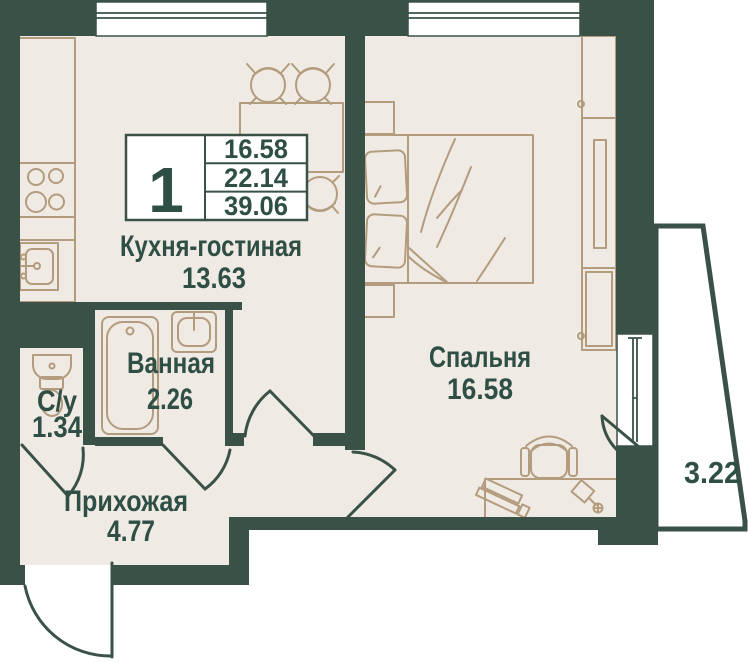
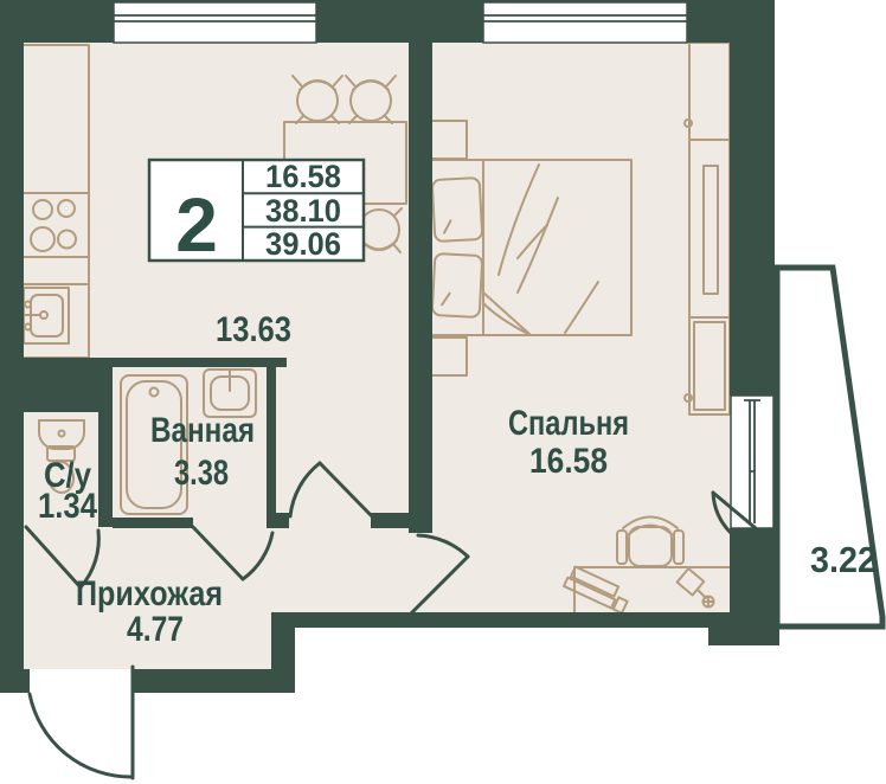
- 1
+ 2
  16.58
- 22.14
+ 38.10
  39.06
- Кухня-гостиная
  13.63
  Спальня
  16.58
  Ванная
- 2.26
+ 3.38
  С/у
  1.34
  Прихожая
  4.77
  3.22
